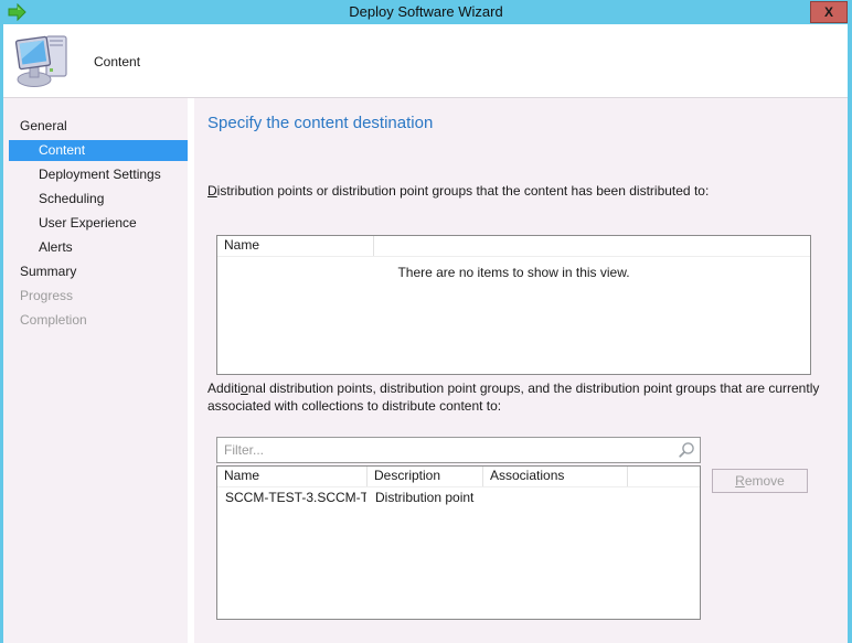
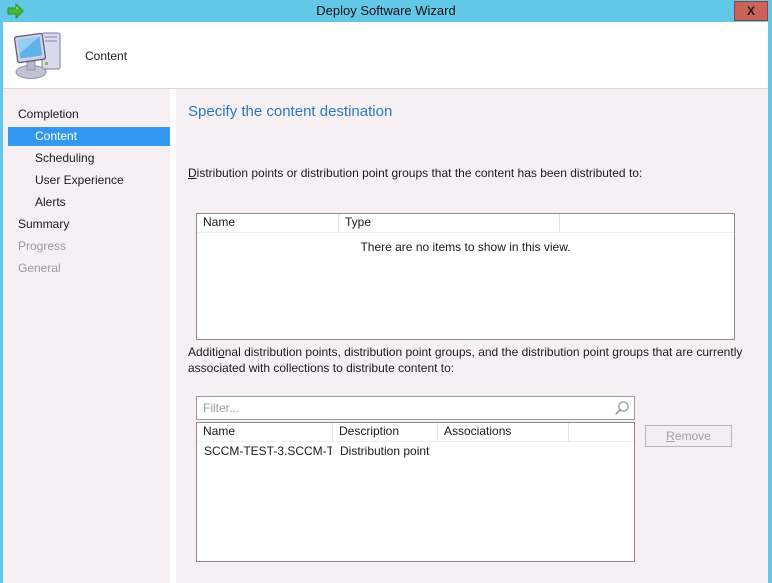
  Deploy Software Wizard
  X
  Content
- General
+ Completion
  Content
- Deployment Settings
  Scheduling
  User Experience
  Alerts
  Summary
  Progress
- Completion
+ General
  Specify the content destination
  Distribution points or distribution point groups that the content has been distributed to:
  Name
+ Type
  There are no items to show in this view.
  Additional distribution points, distribution point groups, and the distribution point groups that are currently associated with collections to distribute content to:
  Filter...
  Remove
  Name
  Description
  Associations
  SCCM-TEST-3.SCCM-T
  Distribution point
